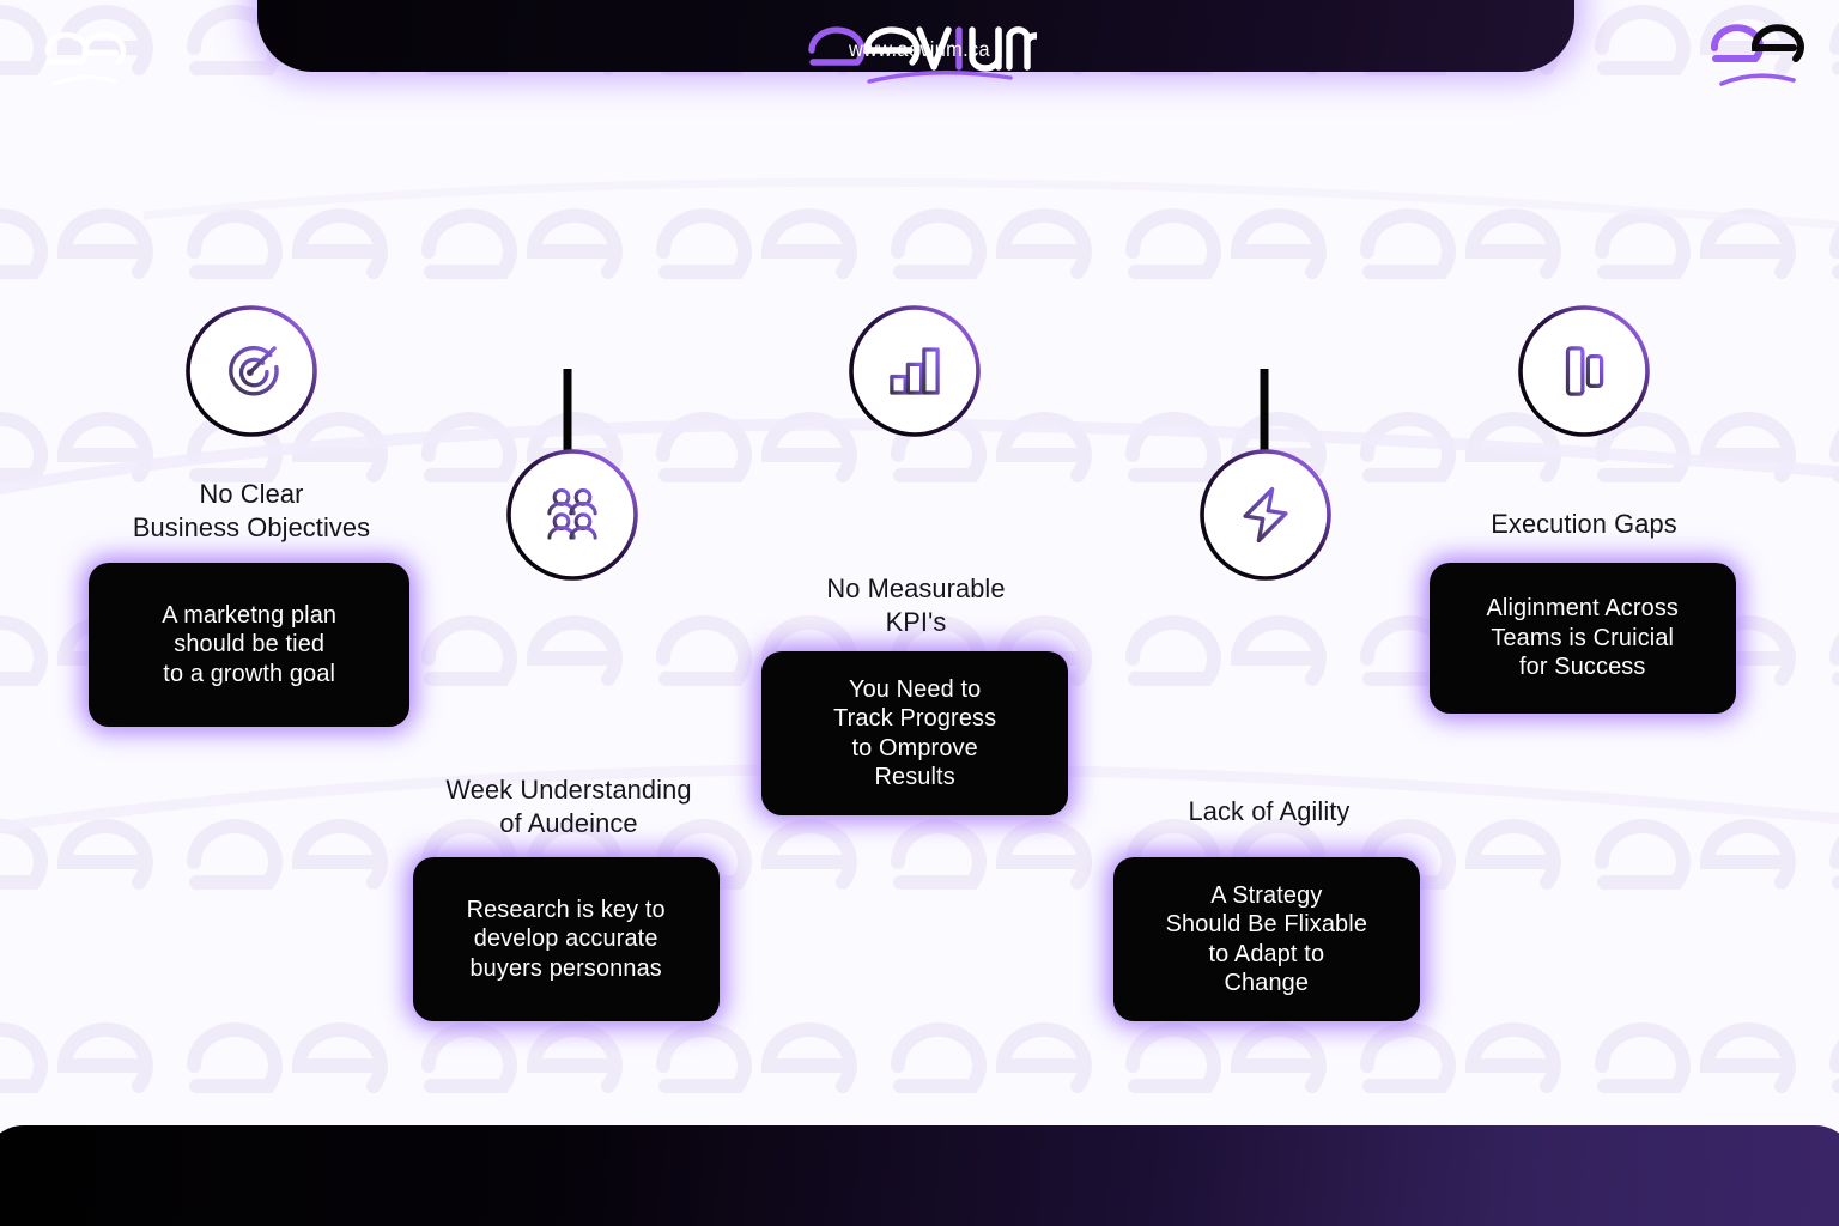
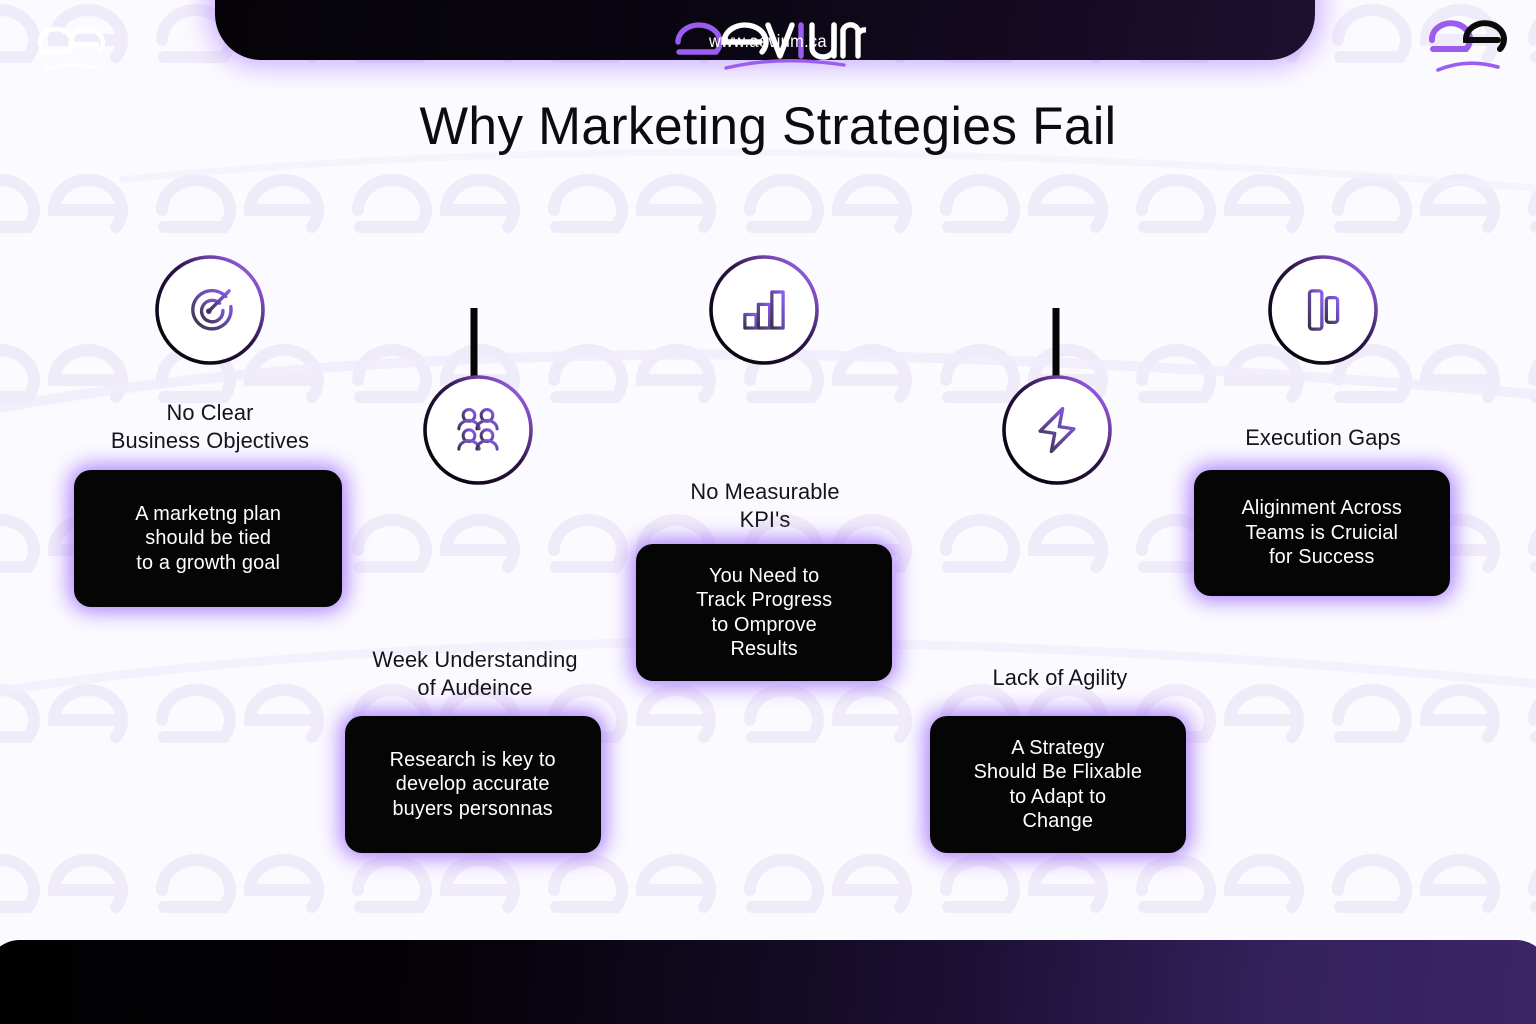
+ Why Marketing Strategies Fail
  No Clear
  Business Objectives
  A marketng plan
  should be tied
  to a growth goal
  Week Understanding
  of Audeince
  Research is key to
  develop accurate
  buyers personnas
  No Measurable
  KPI's
  You Need to
  Track Progress
  to Omprove
  Results
  Lack of Agility
  A Strategy
  Should Be Flixable
  to Adapt to
  Change
  Execution Gaps
  Aliginment Across
  Teams is Cruicial
  for Success
  www.aevium.ca
